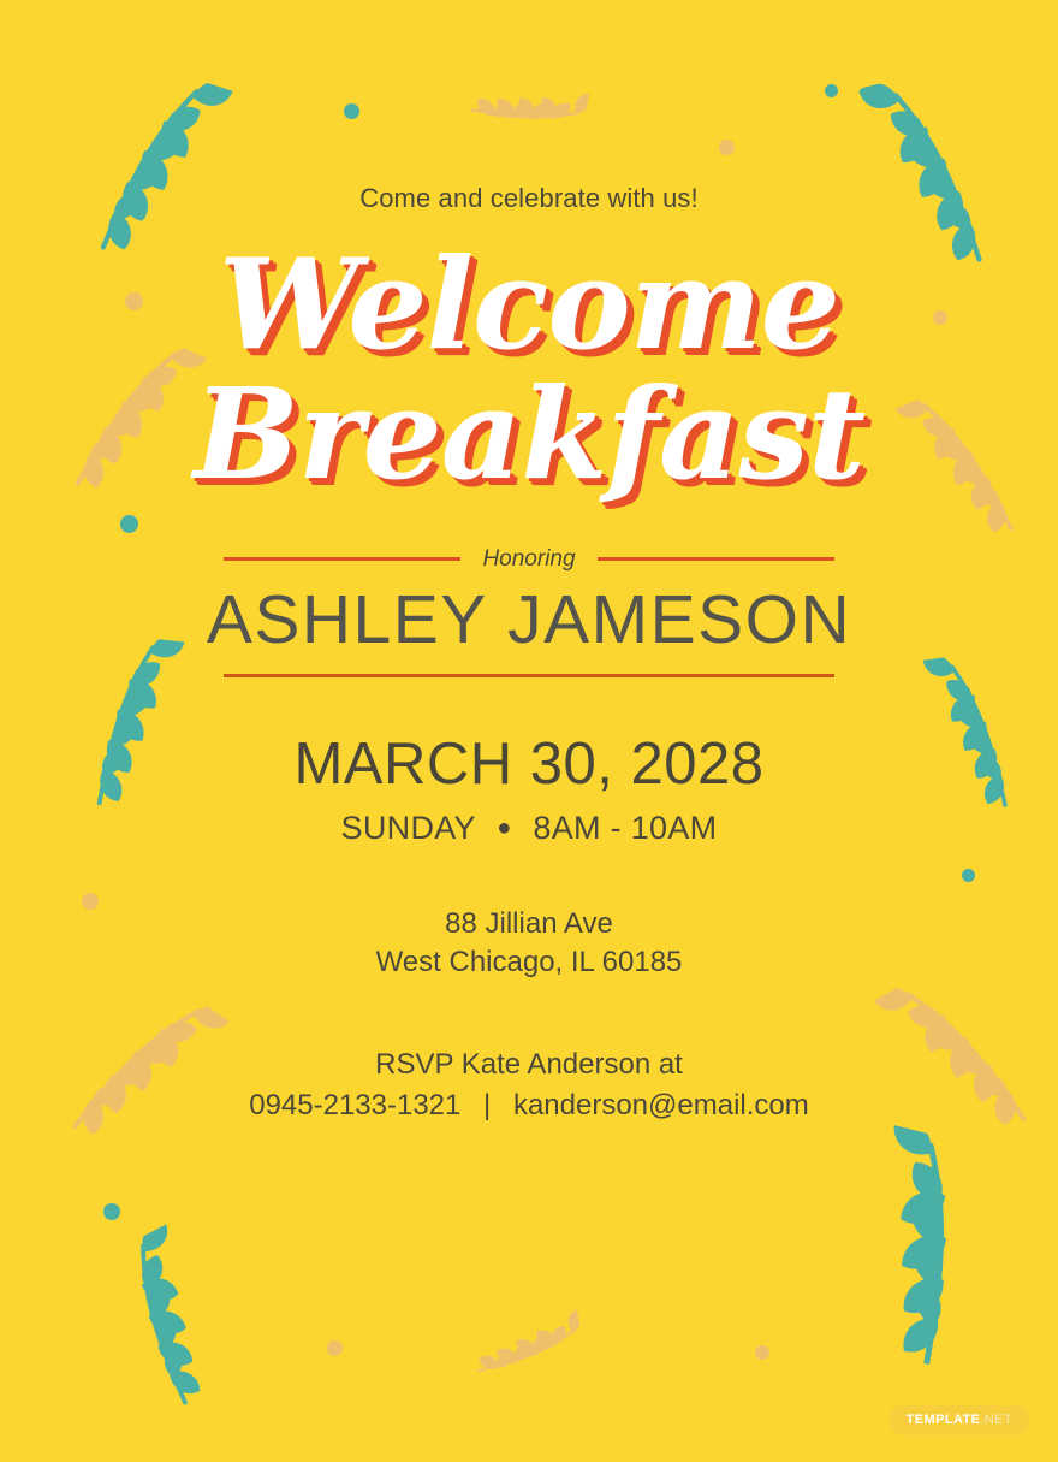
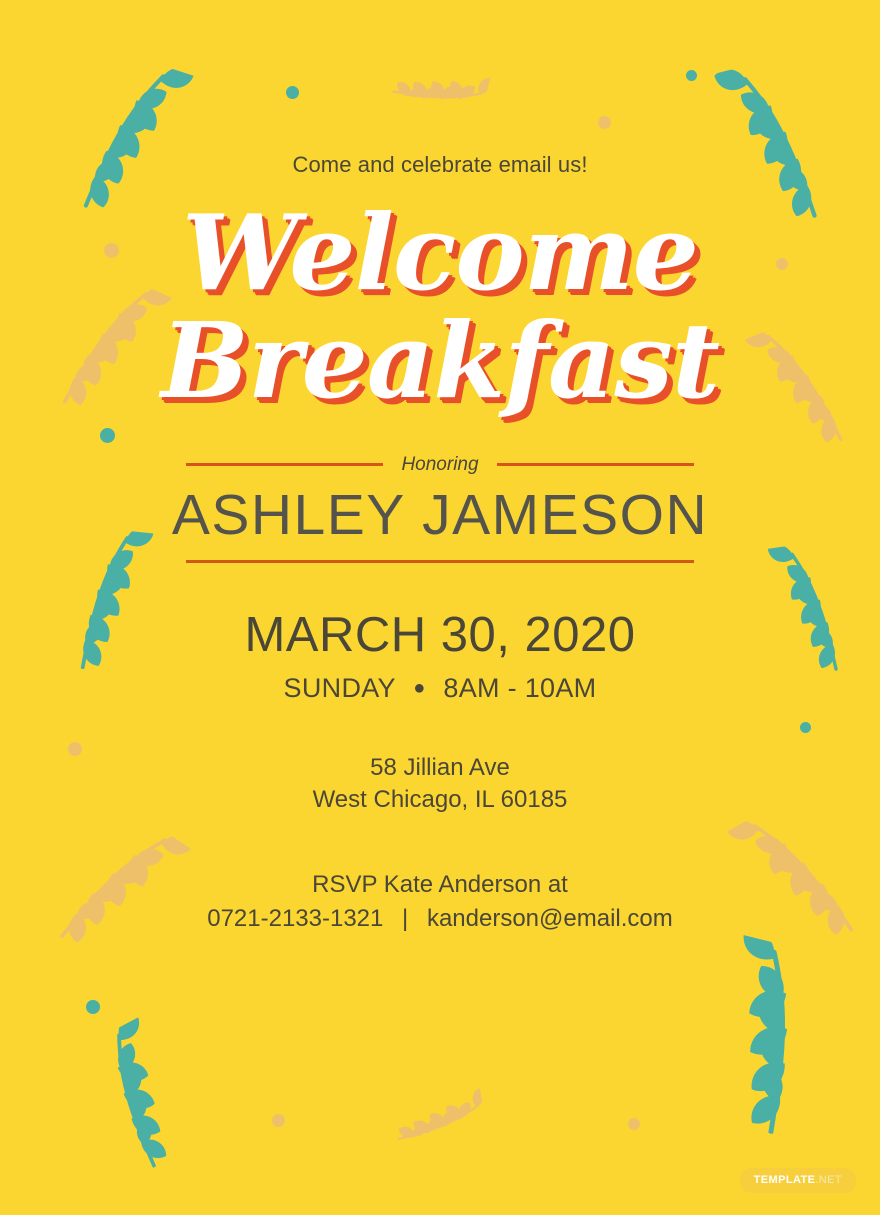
- Come and celebrate with us!
+ Come and celebrate email us!
  Welcome
  Breakfast
  Honoring
  ASHLEY JAMESON
- MARCH 30, 2028
+ MARCH 30, 2020
  SUNDAY ● 8AM - 10AM
- 88 Jillian Ave
+ 58 Jillian Ave
  West Chicago, IL 60185
  RSVP Kate Anderson at
- 0945-2133-1321 | kanderson@email.com
+ 0721-2133-1321 | kanderson@email.com
  TEMPLATE.NET
